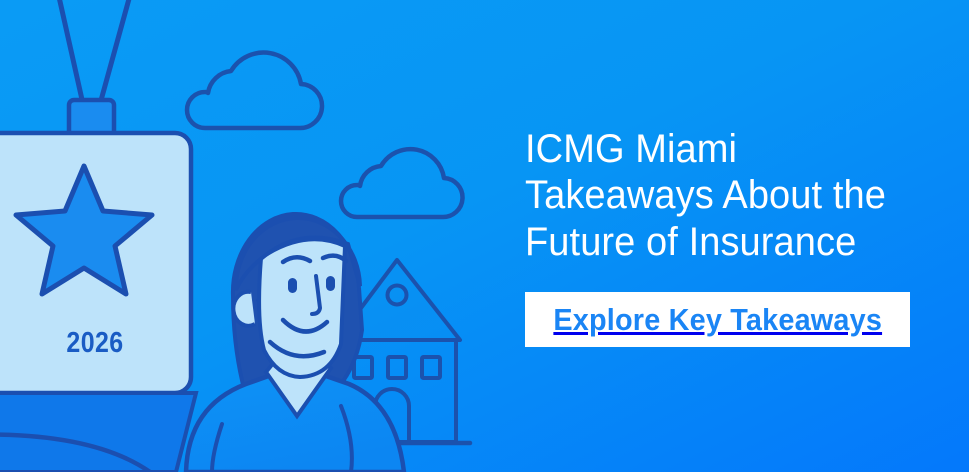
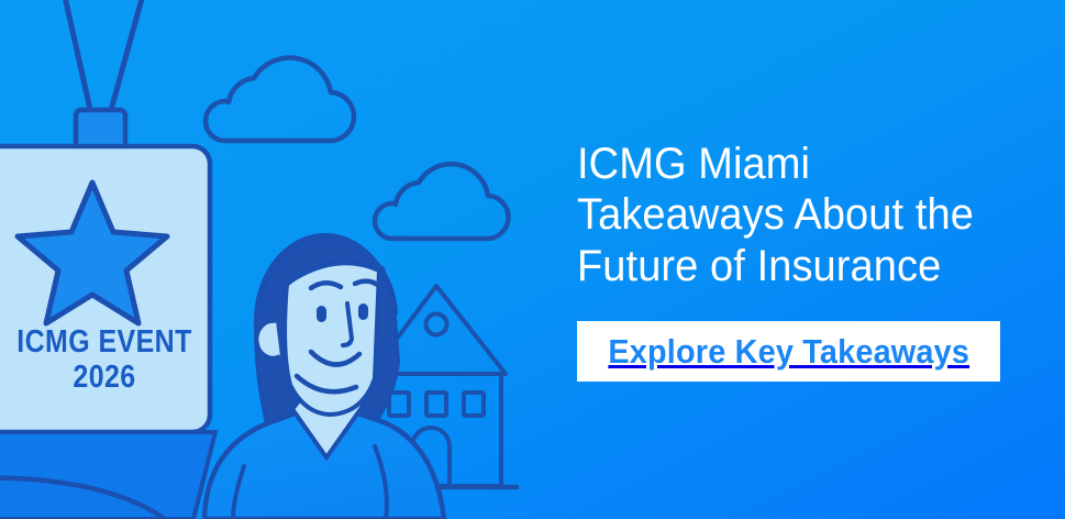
+ ICMG EVENT
  2026
  ICMG Miami Takeaways About the Future of Insurance
  Explore Key Takeaways
